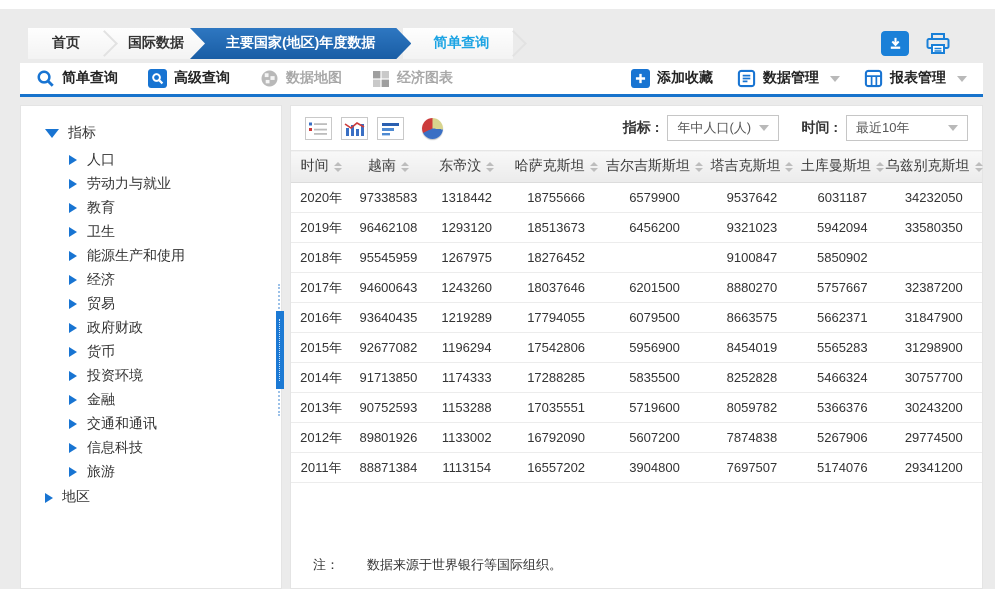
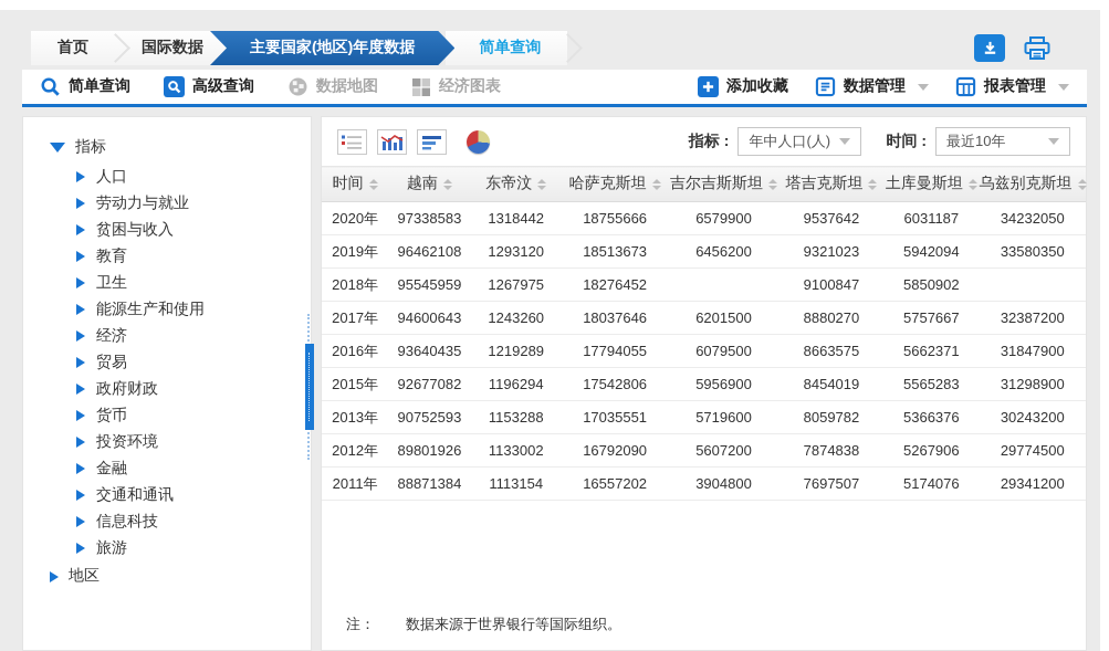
  首页
  国际数据
  主要国家(地区)年度数据
  简单查询
  简单查询
  高级查询
  数据地图
  经济图表
  添加收藏
  数据管理
  报表管理
  指标
  人口
  劳动力与就业
+ 贫困与收入
  教育
  卫生
  能源生产和使用
  经济
  贸易
  政府财政
  货币
  投资环境
  金融
  交通和通讯
  信息科技
  旅游
  地区
  指标 :
  年中人口(人)
  时间 :
  最近10年
  时间	越南	东帝汶	哈萨克斯坦	吉尔吉斯斯坦	塔吉克斯坦	土库曼斯坦	乌兹别克斯坦
  2020年	97338583	1318442	18755666	6579900	9537642	6031187	34232050
  2019年	96462108	1293120	18513673	6456200	9321023	5942094	33580350
  2018年	95545959	1267975	18276452		9100847	5850902
  2017年	94600643	1243260	18037646	6201500	8880270	5757667	32387200
  2016年	93640435	1219289	17794055	6079500	8663575	5662371	31847900
  2015年	92677082	1196294	17542806	5956900	8454019	5565283	31298900
- 2014年	91713850	1174333	17288285	5835500	8252828	5466324	30757700
  2013年	90752593	1153288	17035551	5719600	8059782	5366376	30243200
  2012年	89801926	1133002	16792090	5607200	7874838	5267906	29774500
  2011年	88871384	1113154	16557202	3904800	7697507	5174076	29341200
  注：
  数据来源于世界银行等国际组织。
